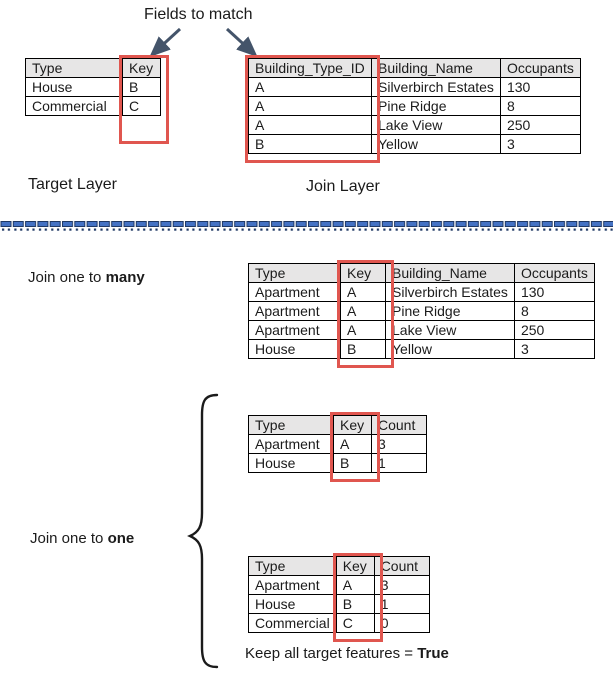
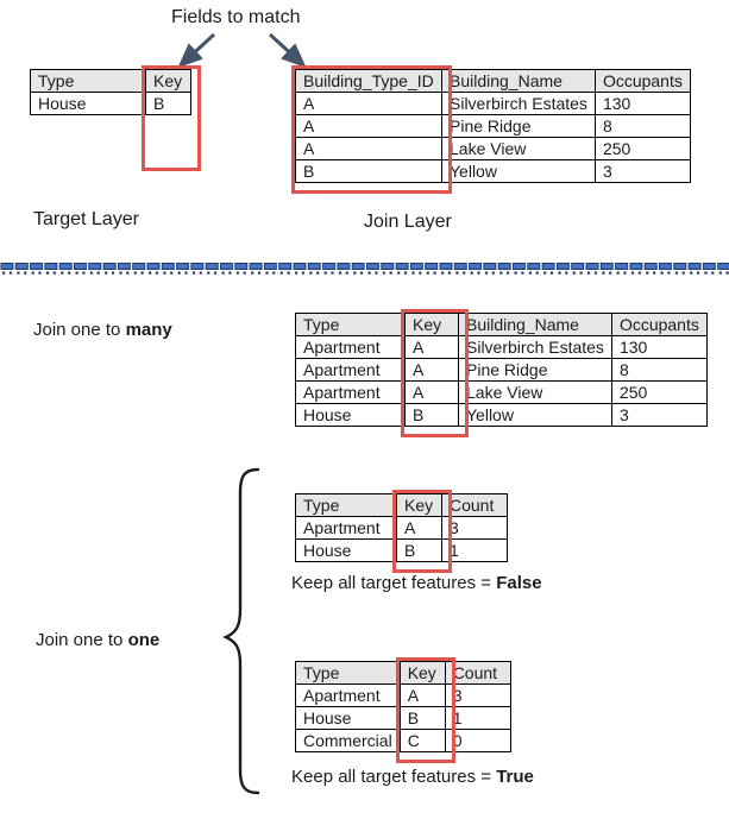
  Fields to match
  Type	Key
  House	B
- Commercial	C
  Building_Type_ID	Building_Name	Occupants
  A	Silverbirch Estates	130
  A	Pine Ridge	8
  A	Lake View	250
  B	Yellow	3
  Target Layer
  Join Layer
  Join one to many
  Type	Key	Building_Name	Occupants
  Apartment	A	Silverbirch Estates	130
  Apartment	A	Pine Ridge	8
  Apartment	A	Lake View	250
  House	B	Yellow	3
  Join one to one
  Type	Key	Count
  Apartment	A	3
  House	B	1
+ Keep all target features = False
  Type	Key	Count
  Apartment	A	3
  House	B	1
  Commercial	C	0
  Keep all target features = True
